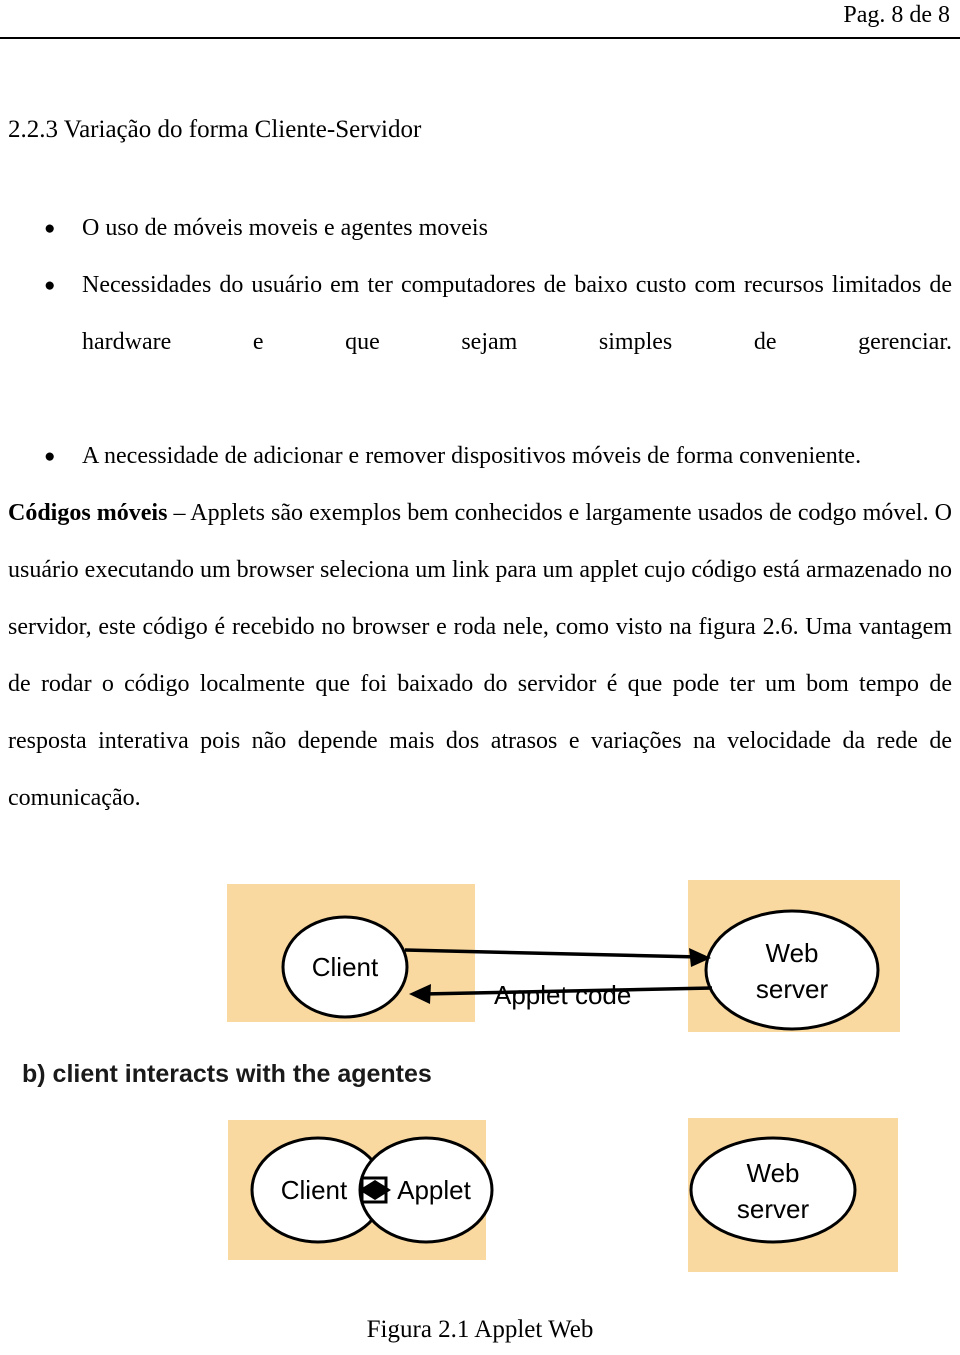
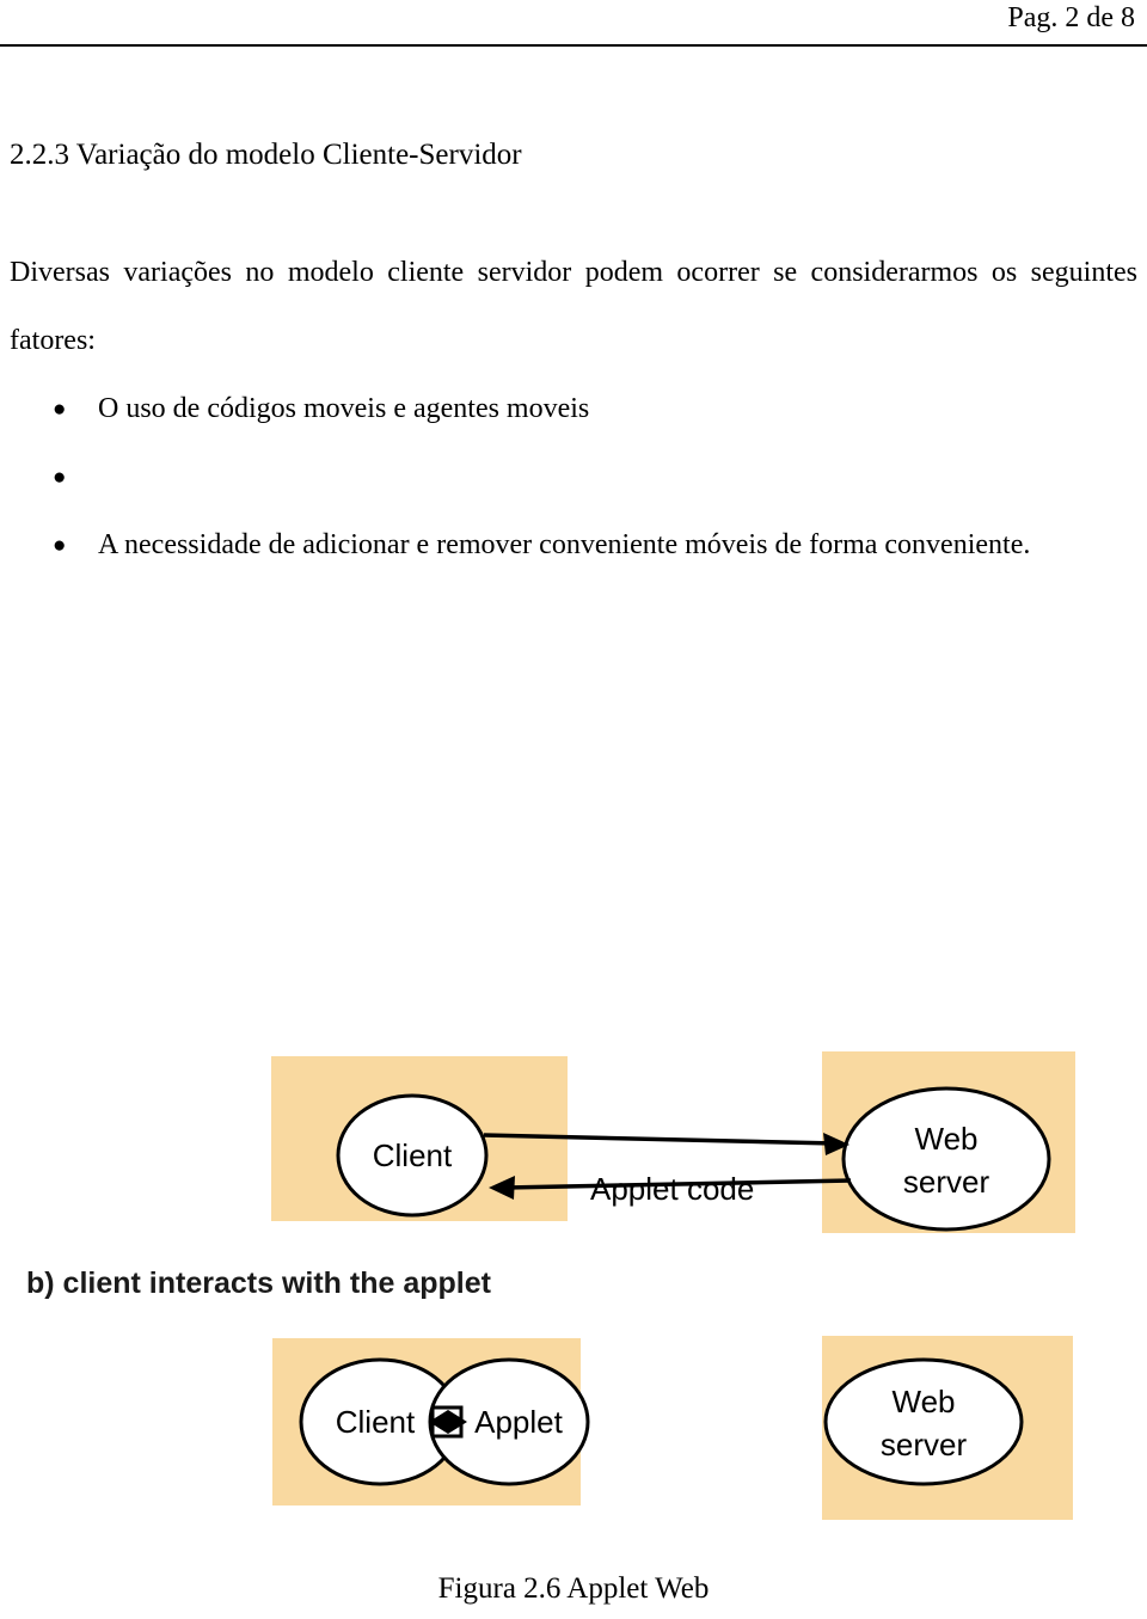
- Pag. 8 de 8
+ Pag. 2 de 8
- 2.2.3 Variação do forma Cliente-Servidor
+ 2.2.3 Variação do modelo Cliente-Servidor
+ Diversas variações no modelo cliente servidor podem ocorrer se considerarmos os seguintes fatores:
  ●
- O uso de móveis moveis e agentes moveis
+ O uso de códigos moveis e agentes moveis
  ●
- Necessidades do usuário em ter computadores de baixo custo com recursos limitados de hardware e que sejam simples de gerenciar.
  ●
- A necessidade de adicionar e remover dispositivos móveis de forma conveniente.
+ A necessidade de adicionar e remover conveniente móveis de forma conveniente.
- Códigos móveis – Applets são exemplos bem conhecidos e largamente usados de codgo móvel. O usuário executando um browser seleciona um link para um applet cujo código está armazenado no servidor, este código é recebido no browser e roda nele, como visto na figura 2.6. Uma vantagem de rodar o código localmente que foi baixado do servidor é que pode ter um bom tempo de resposta interativa pois não depende mais dos atrasos e variações na velocidade da rede de comunicação.
  Client
  Web
  server
  Applet code
- b) client interacts with the agentes
+ b) client interacts with the applet
  Client
  Applet
  Web
  server
- Figura 2.1 Applet Web
+ Figura 2.6 Applet Web
